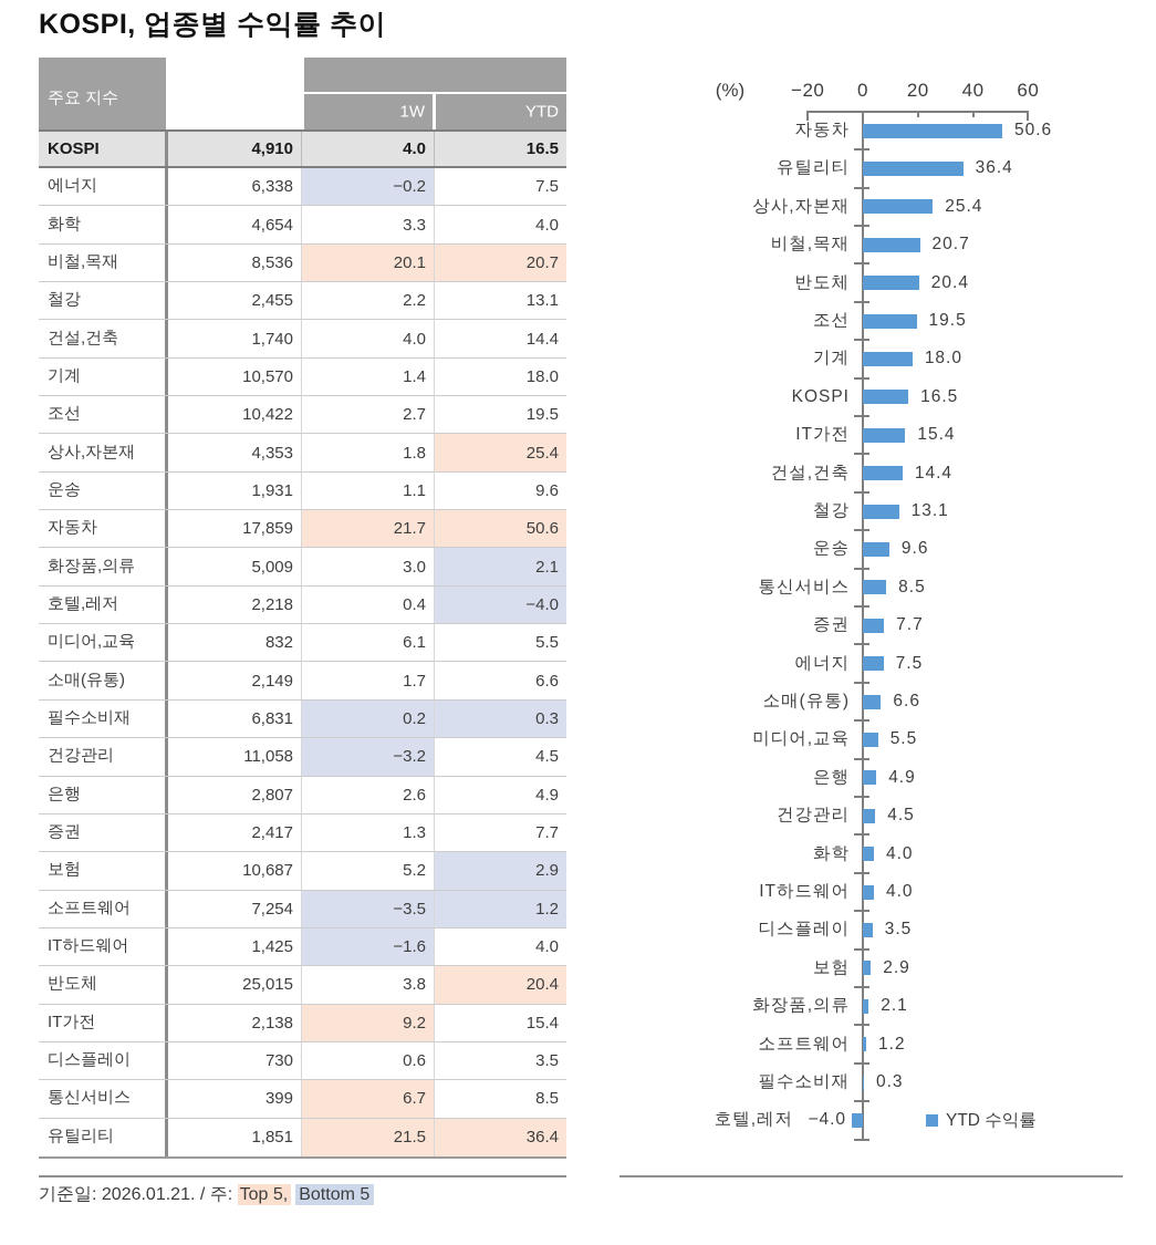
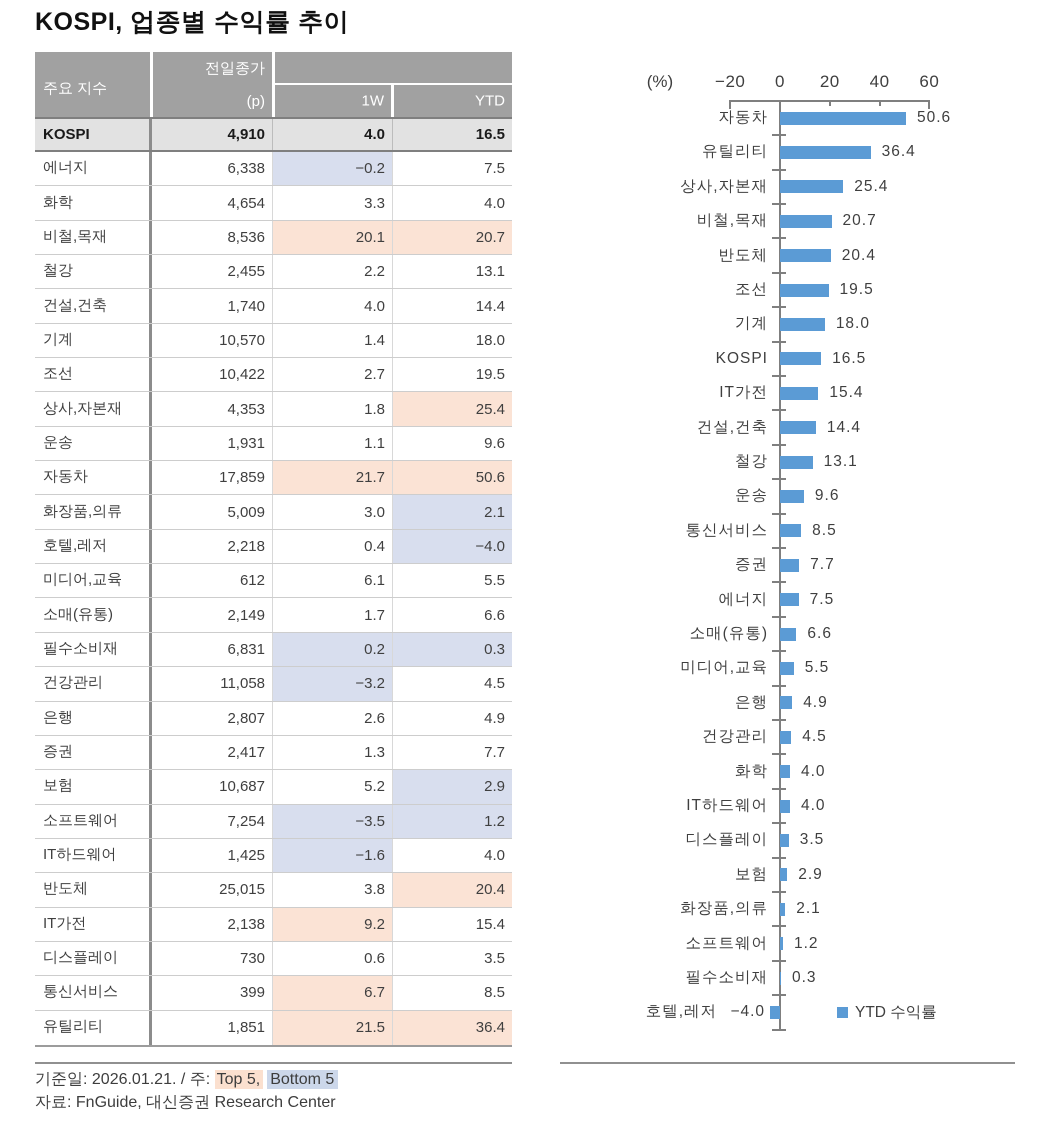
  KOSPI, 업종별 수익률 추이
  주요 지수
+ 전일종가
+ (p)
  1W
  YTD
  KOSPI
  4,910
  4.0
  16.5
  에너지
  6,338
  −0.2
  7.5
  화학
  4,654
  3.3
  4.0
  비철,목재
  8,536
  20.1
  20.7
  철강
  2,455
  2.2
  13.1
  건설,건축
  1,740
  4.0
  14.4
  기계
  10,570
  1.4
  18.0
  조선
  10,422
  2.7
  19.5
  상사,자본재
  4,353
  1.8
  25.4
  운송
  1,931
  1.1
  9.6
  자동차
  17,859
  21.7
  50.6
  화장품,의류
  5,009
  3.0
  2.1
  호텔,레저
  2,218
  0.4
  −4.0
  미디어,교육
- 832
+ 612
  6.1
  5.5
  소매(유통)
  2,149
  1.7
  6.6
  필수소비재
  6,831
  0.2
  0.3
  건강관리
  11,058
  −3.2
  4.5
  은행
  2,807
  2.6
  4.9
  증권
  2,417
  1.3
  7.7
  보험
  10,687
  5.2
  2.9
  소프트웨어
  7,254
  −3.5
  1.2
  IT하드웨어
  1,425
  −1.6
  4.0
  반도체
  25,015
  3.8
  20.4
  IT가전
  2,138
  9.2
  15.4
  디스플레이
  730
  0.6
  3.5
  통신서비스
  399
  6.7
  8.5
  유틸리티
  1,851
  21.5
  36.4
  (%)
  YTD 수익률
  −20
  0
  20
  40
  60
  자동차
  50.6
  유틸리티
  36.4
  상사,자본재
  25.4
  비철,목재
  20.7
  반도체
  20.4
  조선
  19.5
  기계
  18.0
  KOSPI
  16.5
  IT가전
  15.4
  건설,건축
  14.4
  철강
  13.1
  운송
  9.6
  통신서비스
  8.5
  증권
  7.7
  에너지
  7.5
  소매(유통)
  6.6
  미디어,교육
  5.5
  은행
  4.9
  건강관리
  4.5
  화학
  4.0
  IT하드웨어
  4.0
  디스플레이
  3.5
  보험
  2.9
  화장품,의류
  2.1
  소프트웨어
  1.2
  필수소비재
  0.3
  −4.0
  호텔,레저
  기준일: 2026.01.21. / 주: Top 5, Bottom 5
+ 자료: FnGuide, 대신증권 Research Center
